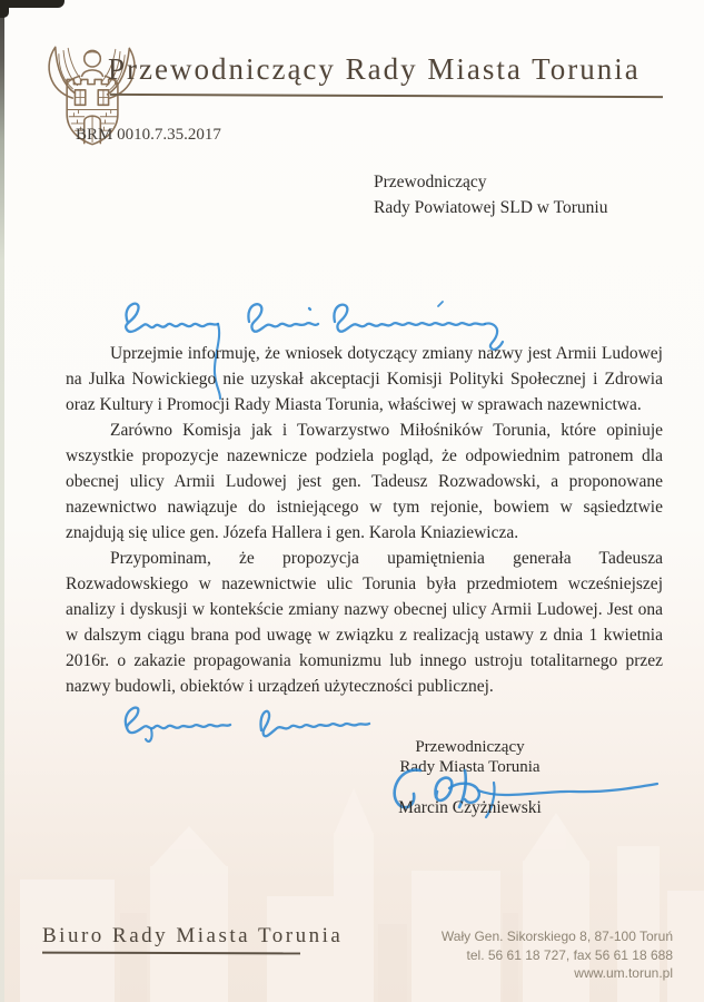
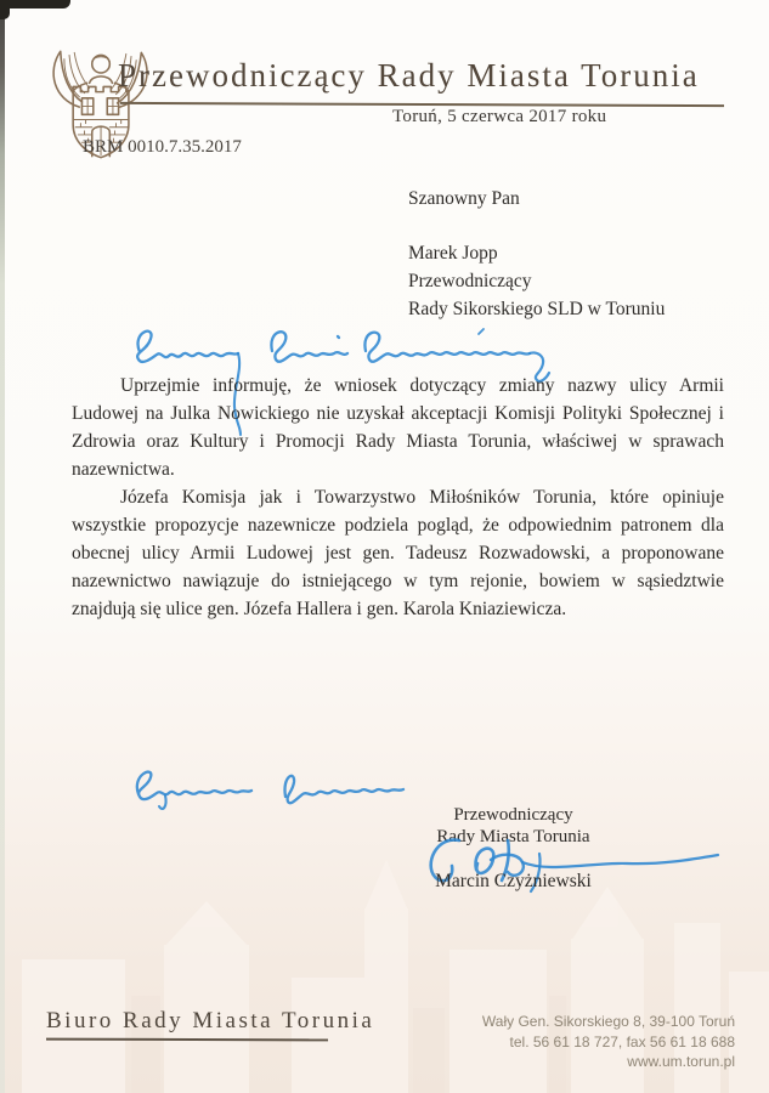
  Przewodniczący Rady Miasta Torunia
+ Toruń, 5 czerwca 2017 roku
  BRM 0010.7.35.2017
+ Szanowny Pan
+ Marek Jopp
  Przewodniczący
- Rady Powiatowej SLD w Toruniu
+ Rady Sikorskiego SLD w Toruniu
- Uprzejmie informuję, że wniosek dotyczący zmiany nazwy jest Armii Ludowej na Julka Nowickiego nie uzyskał akceptacji Komisji Polityki Społecznej i Zdrowia oraz Kultury i Promocji Rady Miasta Torunia, właściwej w sprawach nazewnictwa.
+ Uprzejmie informuję, że wniosek dotyczący zmiany nazwy ulicy Armii Ludowej na Julka Nowickiego nie uzyskał akceptacji Komisji Polityki Społecznej i Zdrowia oraz Kultury i Promocji Rady Miasta Torunia, właściwej w sprawach nazewnictwa.
- Zarówno Komisja jak i Towarzystwo Miłośników Torunia, które opiniuje wszystkie propozycje nazewnicze podziela pogląd, że odpowiednim patronem dla obecnej ulicy Armii Ludowej jest gen. Tadeusz Rozwadowski, a proponowane nazewnictwo nawiązuje do istniejącego w tym rejonie, bowiem w sąsiedztwie znajdują się ulice gen. Józefa Hallera i gen. Karola Kniaziewicza.
+ Józefa Komisja jak i Towarzystwo Miłośników Torunia, które opiniuje wszystkie propozycje nazewnicze podziela pogląd, że odpowiednim patronem dla obecnej ulicy Armii Ludowej jest gen. Tadeusz Rozwadowski, a proponowane nazewnictwo nawiązuje do istniejącego w tym rejonie, bowiem w sąsiedztwie znajdują się ulice gen. Józefa Hallera i gen. Karola Kniaziewicza.
- Przypominam, że propozycja upamiętnienia generała Tadeusza Rozwadowskiego w nazewnictwie ulic Torunia była przedmiotem wcześniejszej analizy i dyskusji w kontekście zmiany nazwy obecnej ulicy Armii Ludowej. Jest ona w dalszym ciągu brana pod uwagę w związku z realizacją ustawy z dnia 1 kwietnia 2016r. o zakazie propagowania komunizmu lub innego ustroju totalitarnego przez nazwy budowli, obiektów i urządzeń użyteczności publicznej.
  Przewodniczący
  Rady Miasta Torunia
  Marcin Czyżniewski
  Biuro Rady Miasta Torunia
- Wały Gen. Sikorskiego 8, 87-100 Toruń
+ Wały Gen. Sikorskiego 8, 39-100 Toruń
  tel. 56 61 18 727, fax 56 61 18 688
  www.um.torun.pl
